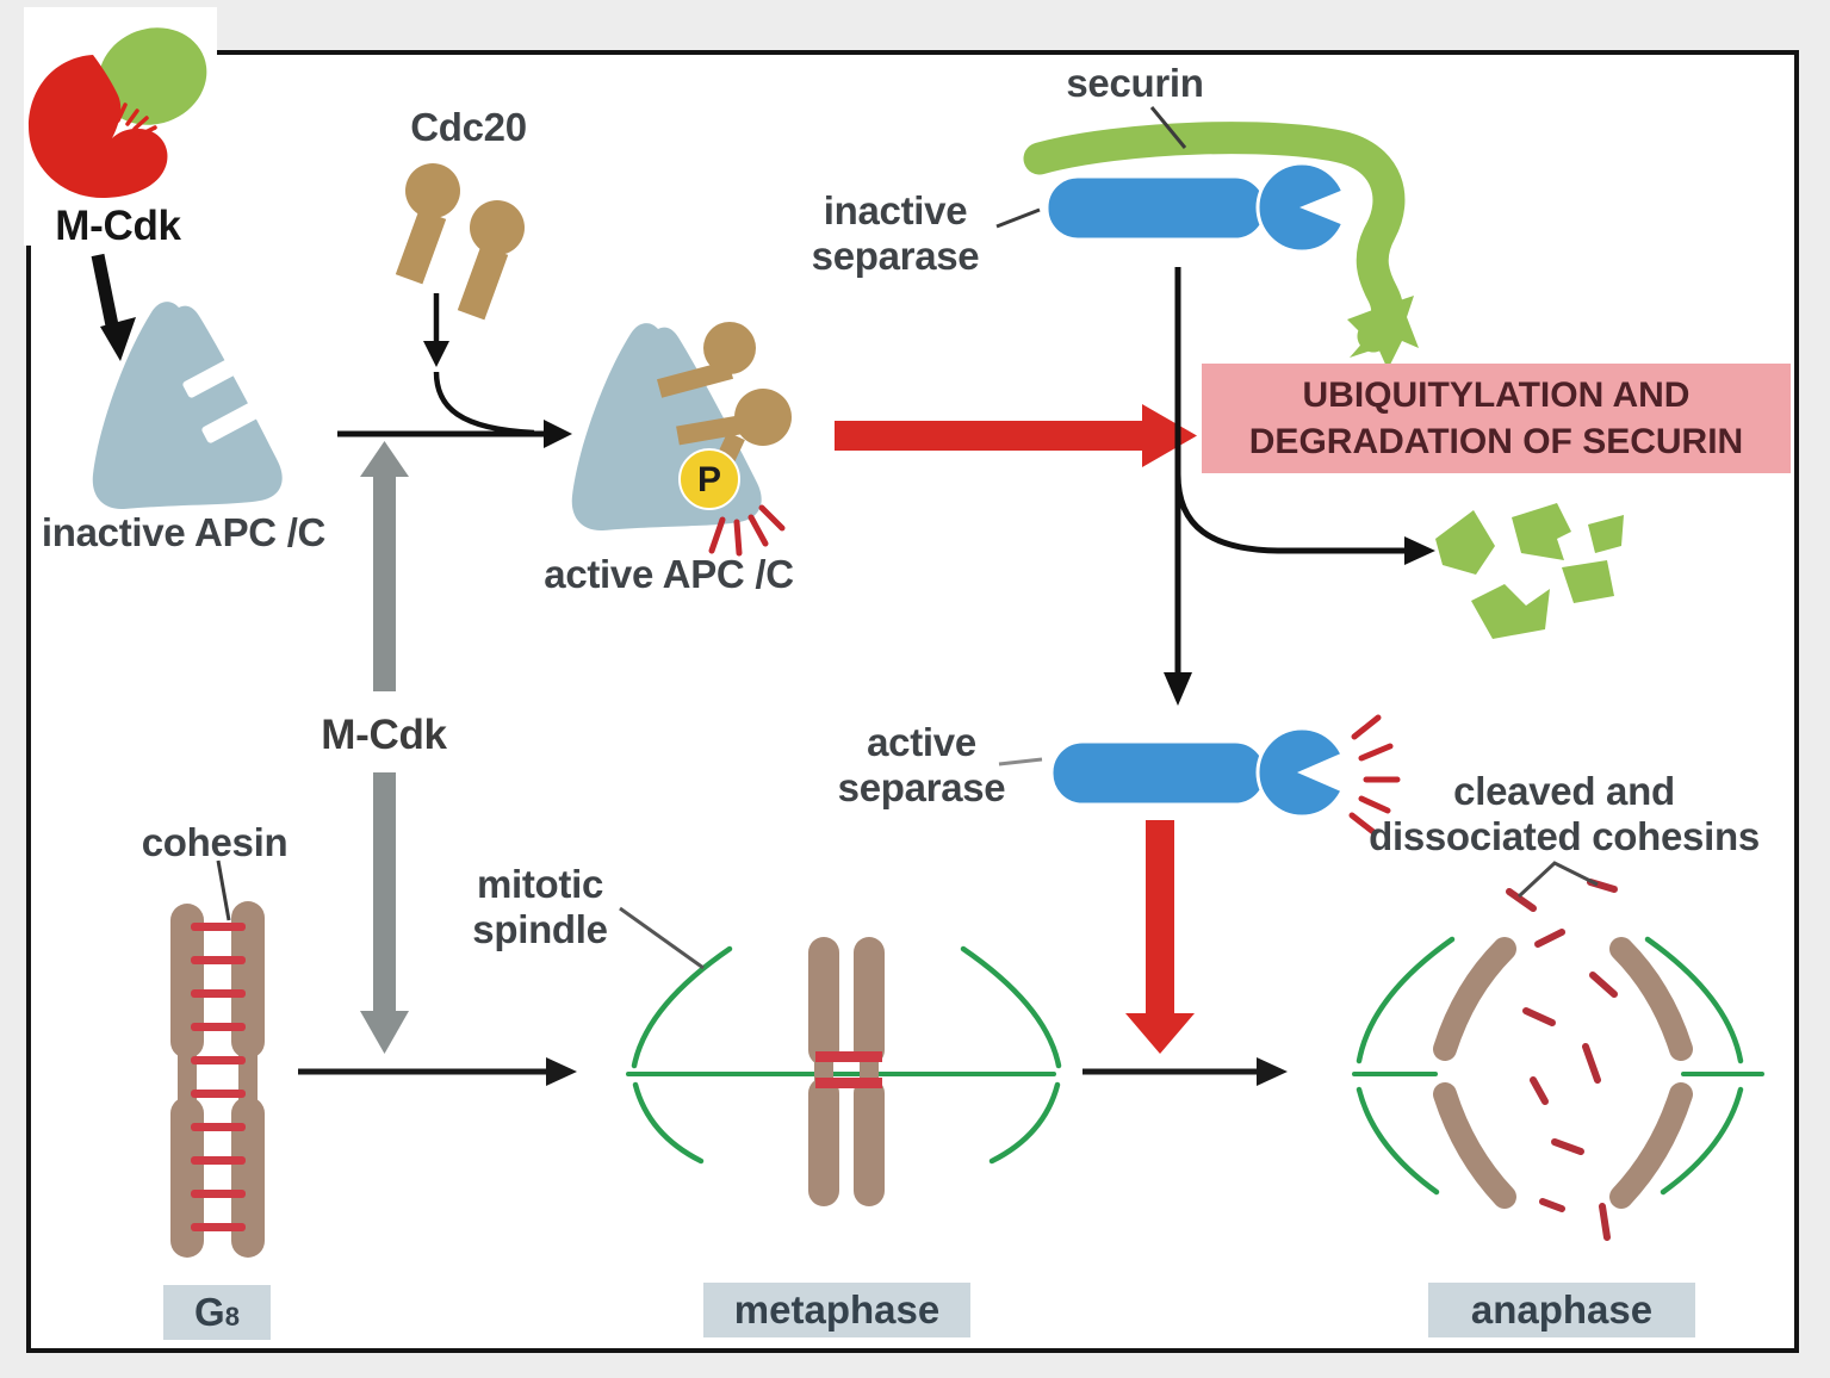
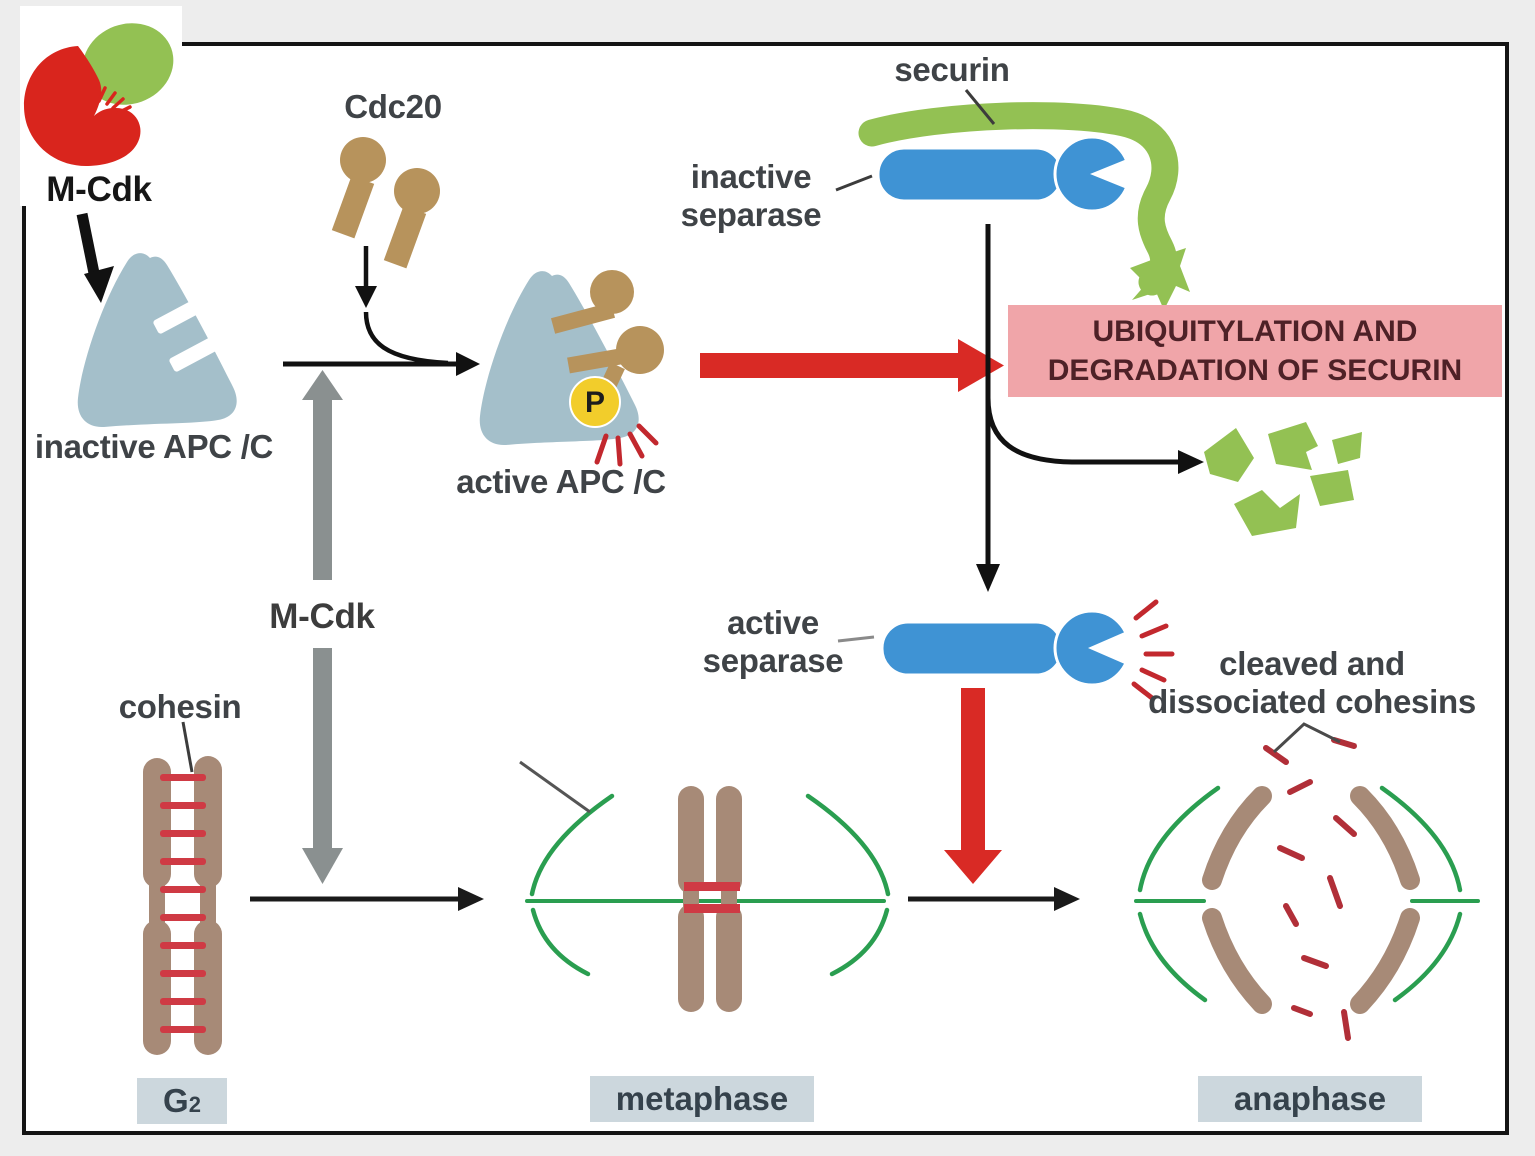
  M-Cdk
  Cdc20
  inactive APC /C
  active APC /C
  securin
  inactive
  separase
  UBIQUITYLATION AND
  DEGRADATION OF SECURIN
  M-Cdk
  active
  separase
  cleaved and
  dissociated cohesins
  cohesin
- mitotic
- spindle
  P
  G
- 8
+ 2
  metaphase
  anaphase
